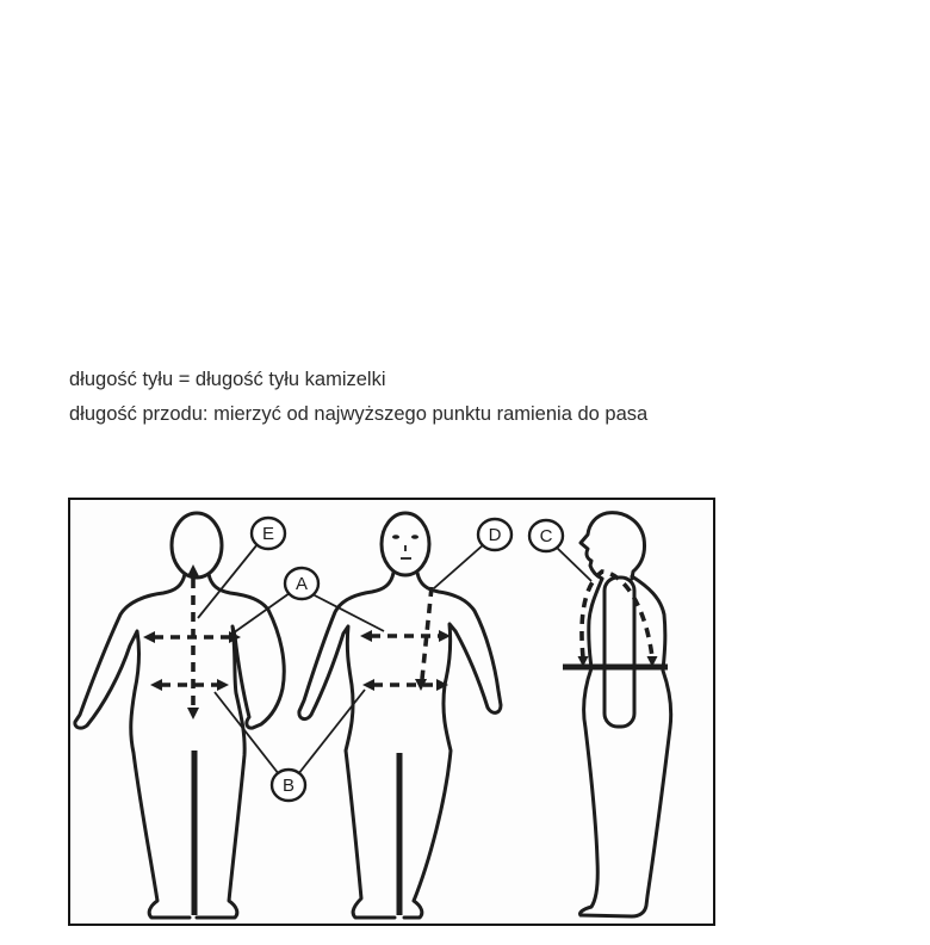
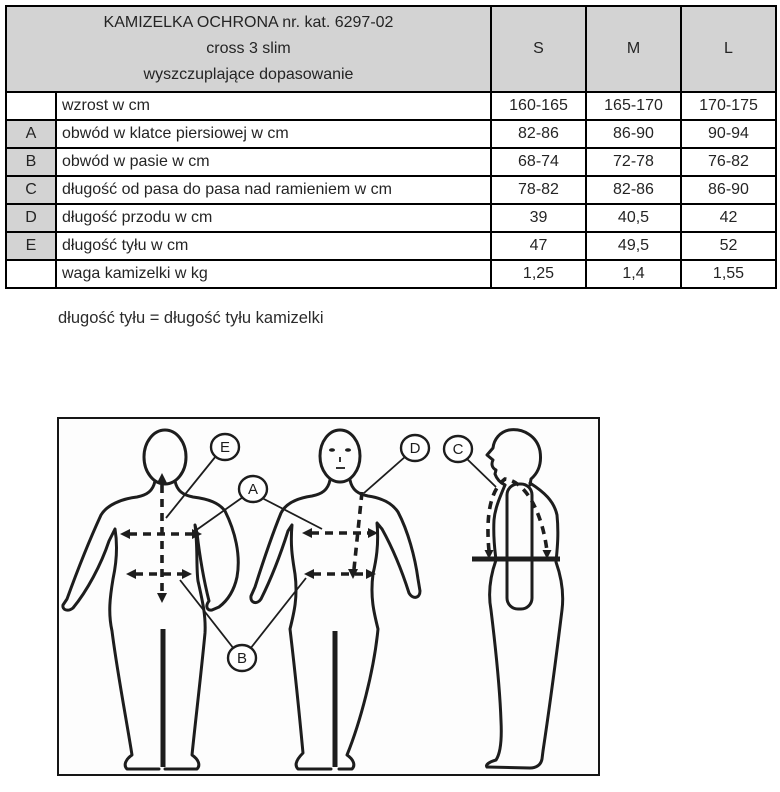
+ KAMIZELKA OCHRONA nr. kat. 6297-02 cross 3 slim wyszczuplające dopasowanie	S	M	L
+ 	wzrost w cm	160-165	165-170	170-175
+ A	obwód w klatce piersiowej w cm	82-86	86-90	90-94
+ B	obwód w pasie w cm	68-74	72-78	76-82
+ C	długość od pasa do pasa nad ramieniem w cm	78-82	82-86	86-90
+ D	długość przodu w cm	39	40,5	42
+ E	długość tyłu w cm	47	49,5	52
+ 	waga kamizelki w kg	1,25	1,4	1,55
  długość tyłu = długość tyłu kamizelki
- długość przodu: mierzyć od najwyższego punktu ramienia do pasa
  E
  A
  B
  D
  C
